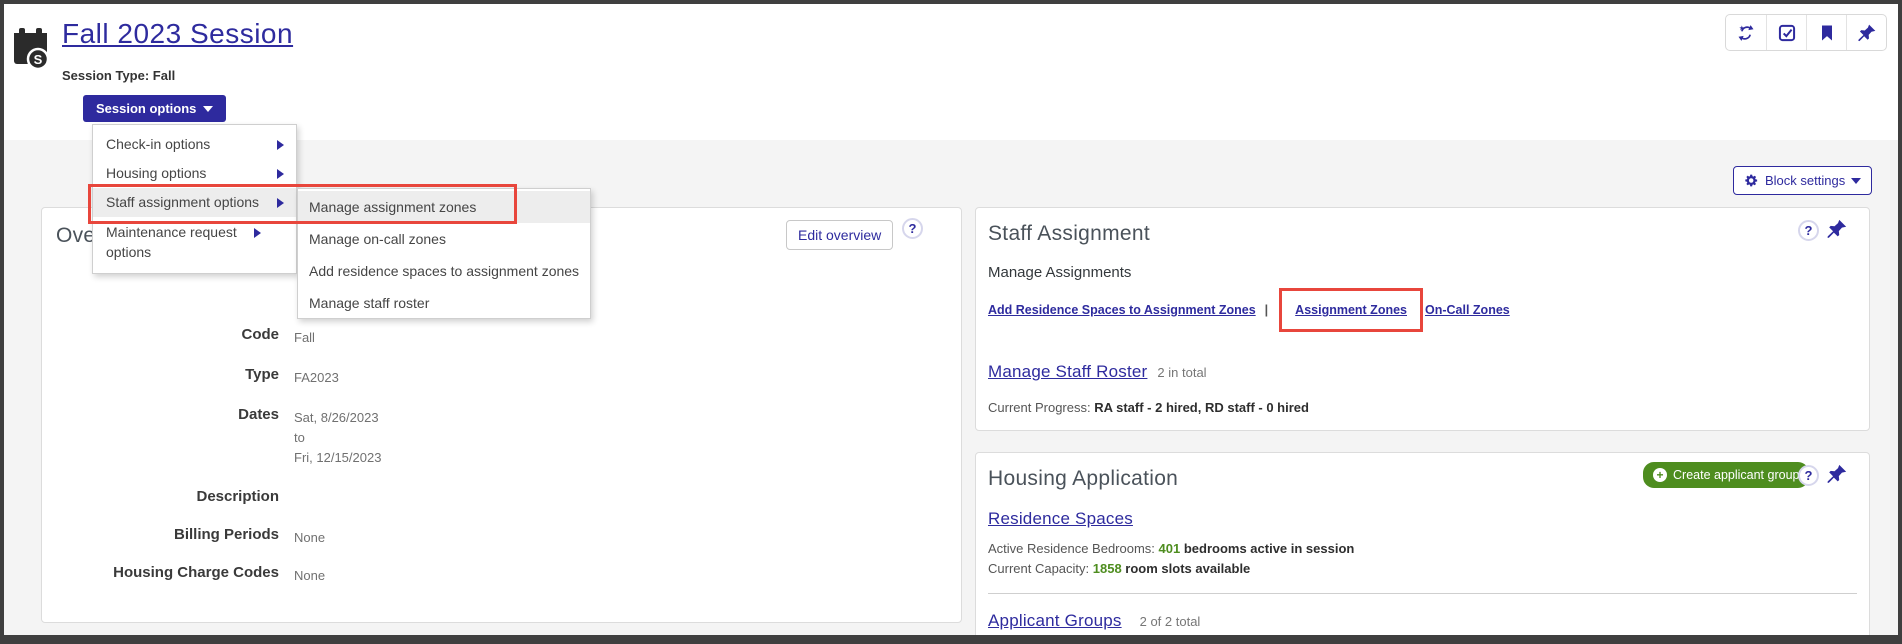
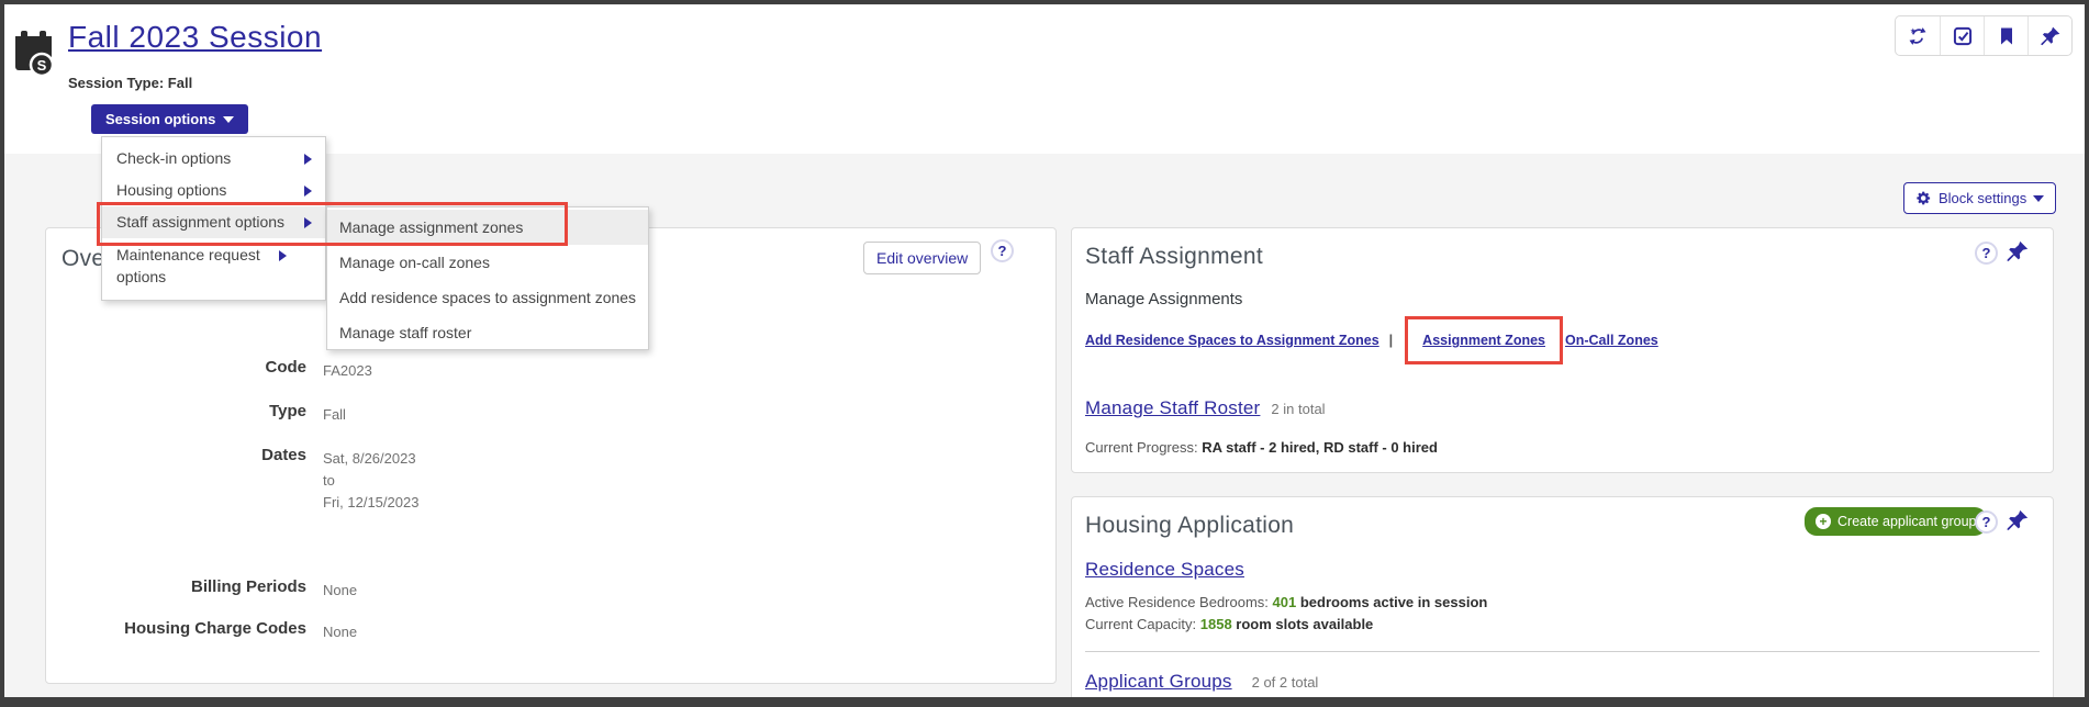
  S
  Fall 2023 Session
  Session Type: Fall
  Session options
  Block settings
  Edit overview
  ?
  Code
- Fall
+ FA2023
  Type
- FA2023
+ Fall
  Dates
  Sat, 8/26/2023
  to
  Fri, 12/15/2023
- Description
  Billing Periods
  None
  Housing Charge Codes
  None
  Staff Assignment
  ?
  Manage Assignments
  Add Residence Spaces to Assignment Zones
  |
  Assignment Zones
  On-Call Zones
  Manage Staff Roster
  2 in total
  Current Progress: RA staff - 2 hired, RD staff - 0 hired
  Housing Application
  +
  Create applicant group
  ?
  Residence Spaces
  Active Residence Bedrooms: 401 bedrooms active in session
  Current Capacity: 1858 room slots available
  Applicant Groups
  2 of 2 total
  Check-in options
  Housing options
  Staff assignment options
  Maintenance request options
  Manage assignment zones
  Manage on-call zones
  Add residence spaces to assignment zones
  Manage staff roster
